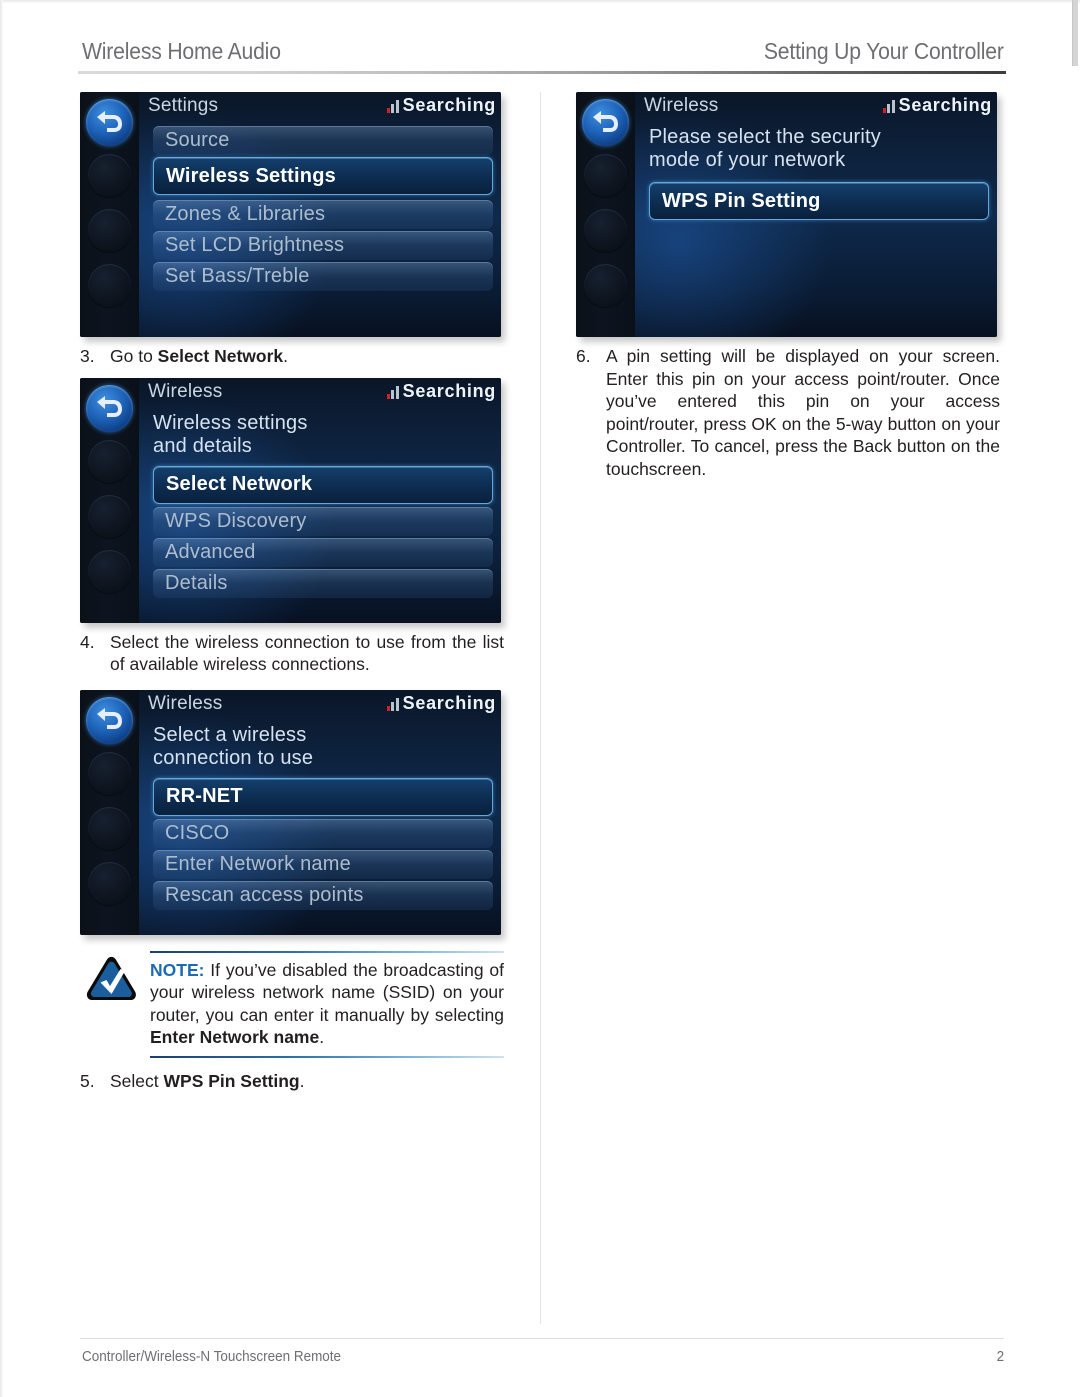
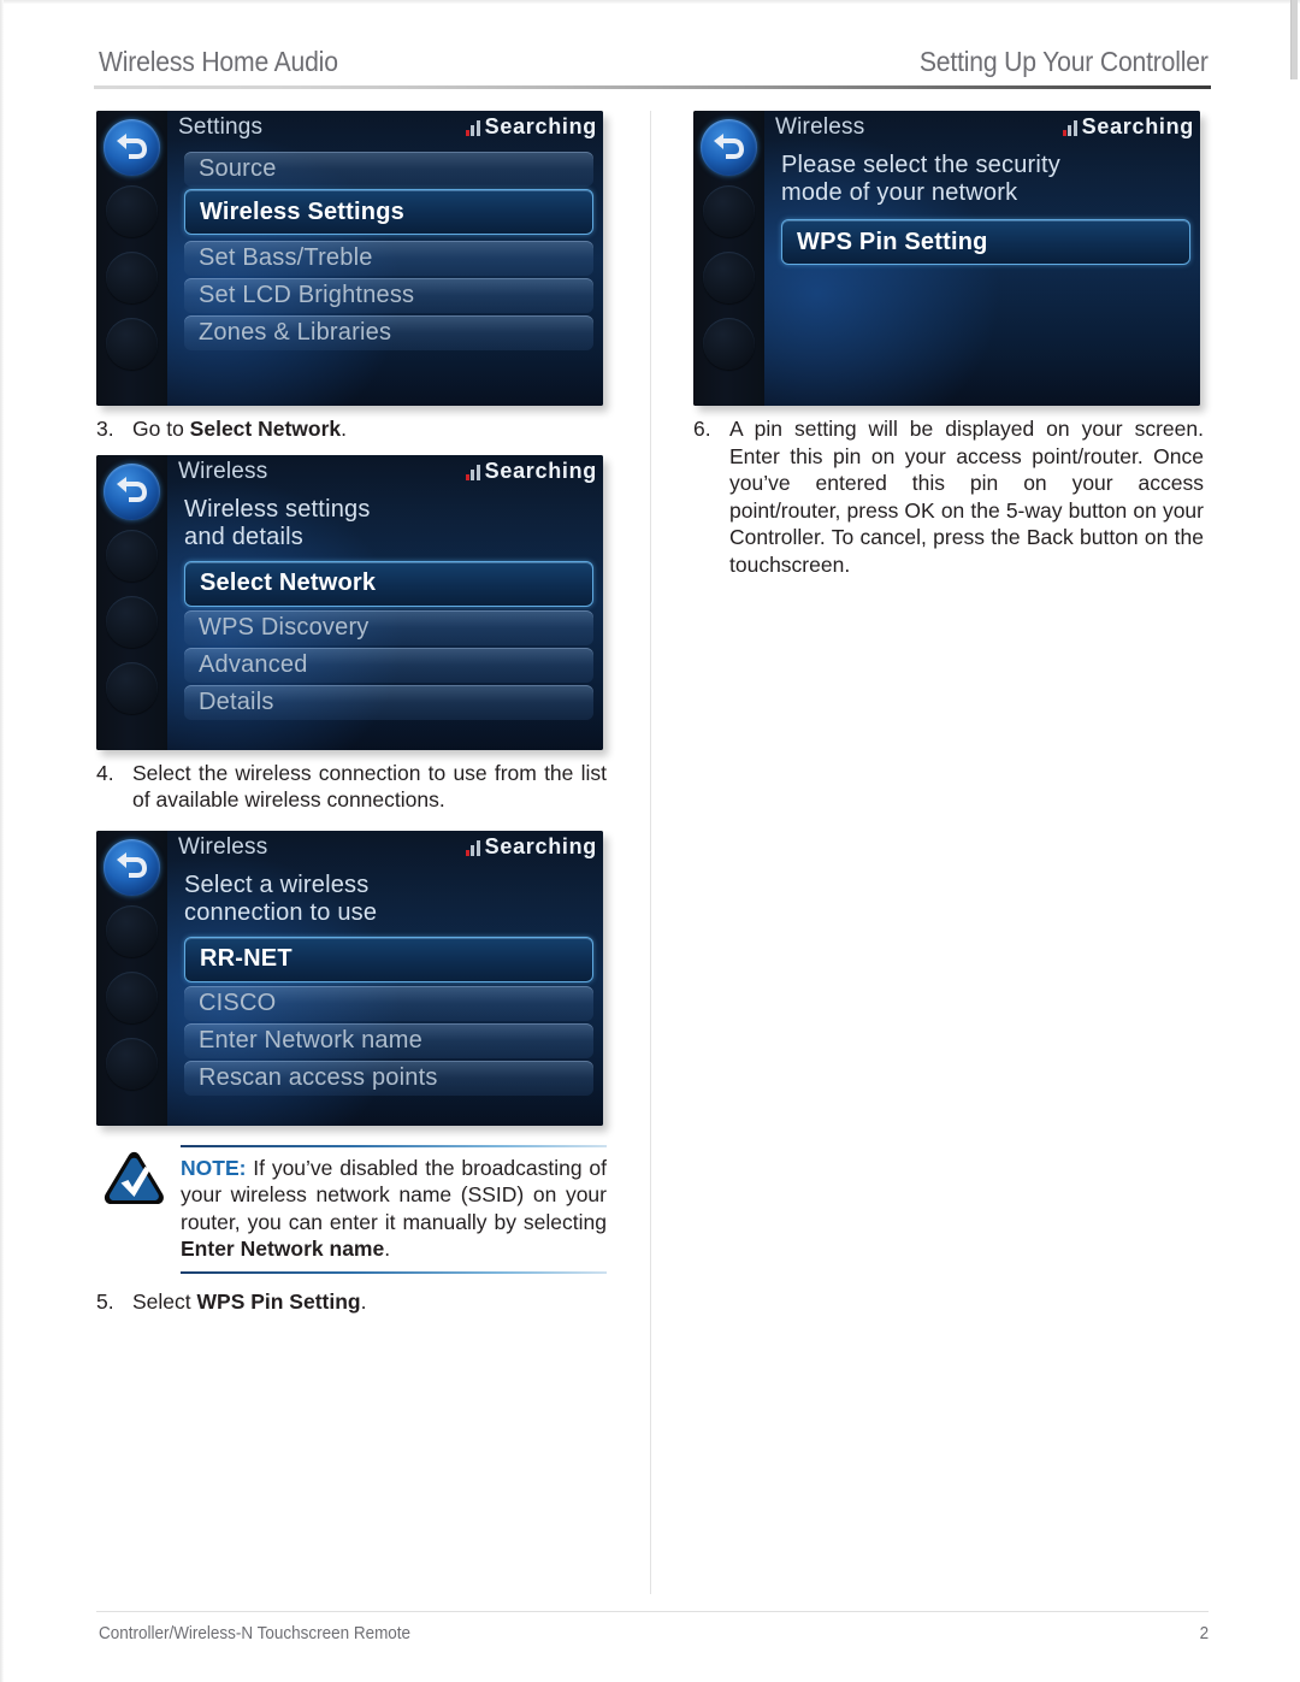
  Wireless Home Audio
  Setting Up Your Controller
  Settings
  Searching
  Source
  Wireless Settings
- Zones & Libraries
+ Set Bass/Treble
  Set LCD Brightness
- Set Bass/Treble
+ Zones & Libraries
  3.
  Go to Select Network.
  Wireless
  Searching
  Wireless settings
  and details
  Select Network
  WPS Discovery
  Advanced
  Details
  4.
  Select the wireless connection to use from the list of available wireless connections.
  Wireless
  Searching
  Select a wireless
  connection to use
  RR-NET
  CISCO
  Enter Network name
  Rescan access points
  NOTE: If you’ve disabled the broadcasting of your wireless network name (SSID) on your router, you can enter it manually by selecting Enter Network name.
  5.
  Select WPS Pin Setting.
  Wireless
  Searching
  Please select the security
  mode of your network
  WPS Pin Setting
  6.
  A pin setting will be displayed on your screen. Enter this pin on your access point/router. Once you’ve entered this pin on your access point/router, press OK on the 5-way button on your Controller. To cancel, press the Back button on the touchscreen.
  Controller/Wireless-N Touchscreen Remote
  2
